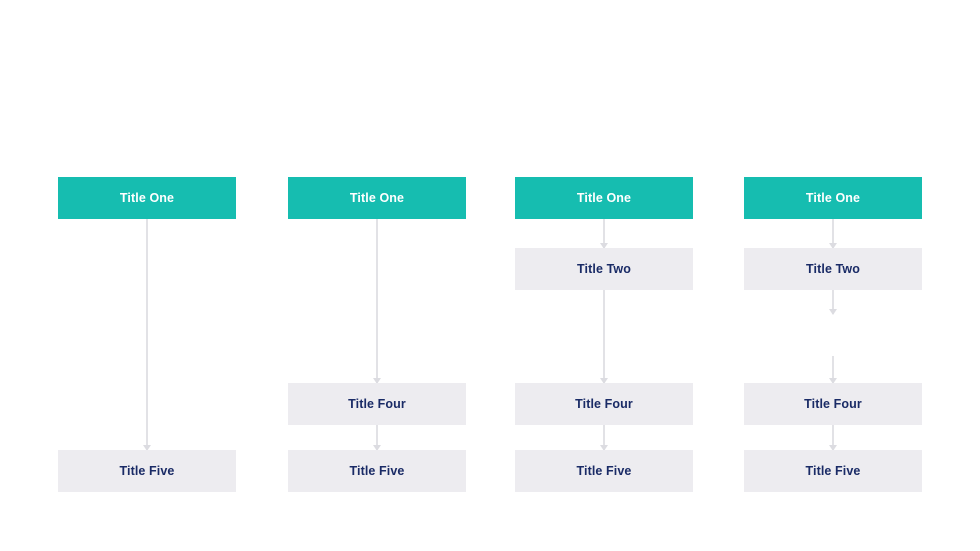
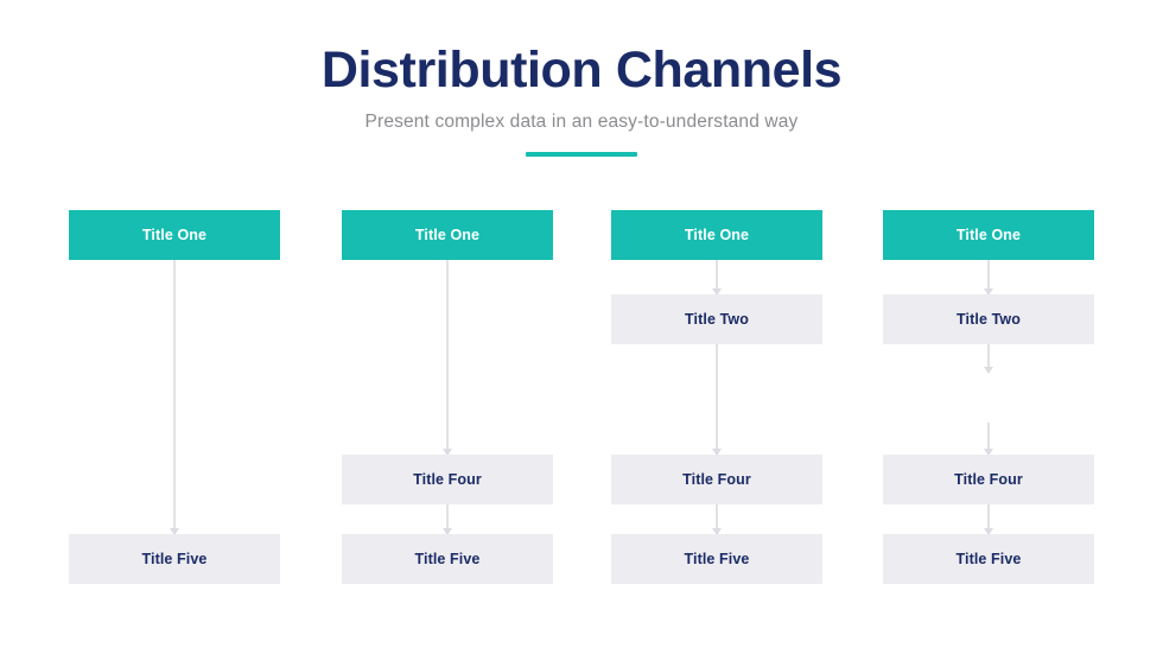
+ Distribution Channels
+ Present complex data in an easy-to-understand way
  Title One
  Title Five
  Title One
  Title Four
  Title Five
  Title One
  Title Two
  Title Four
  Title Five
  Title One
  Title Two
  Title Four
  Title Five
